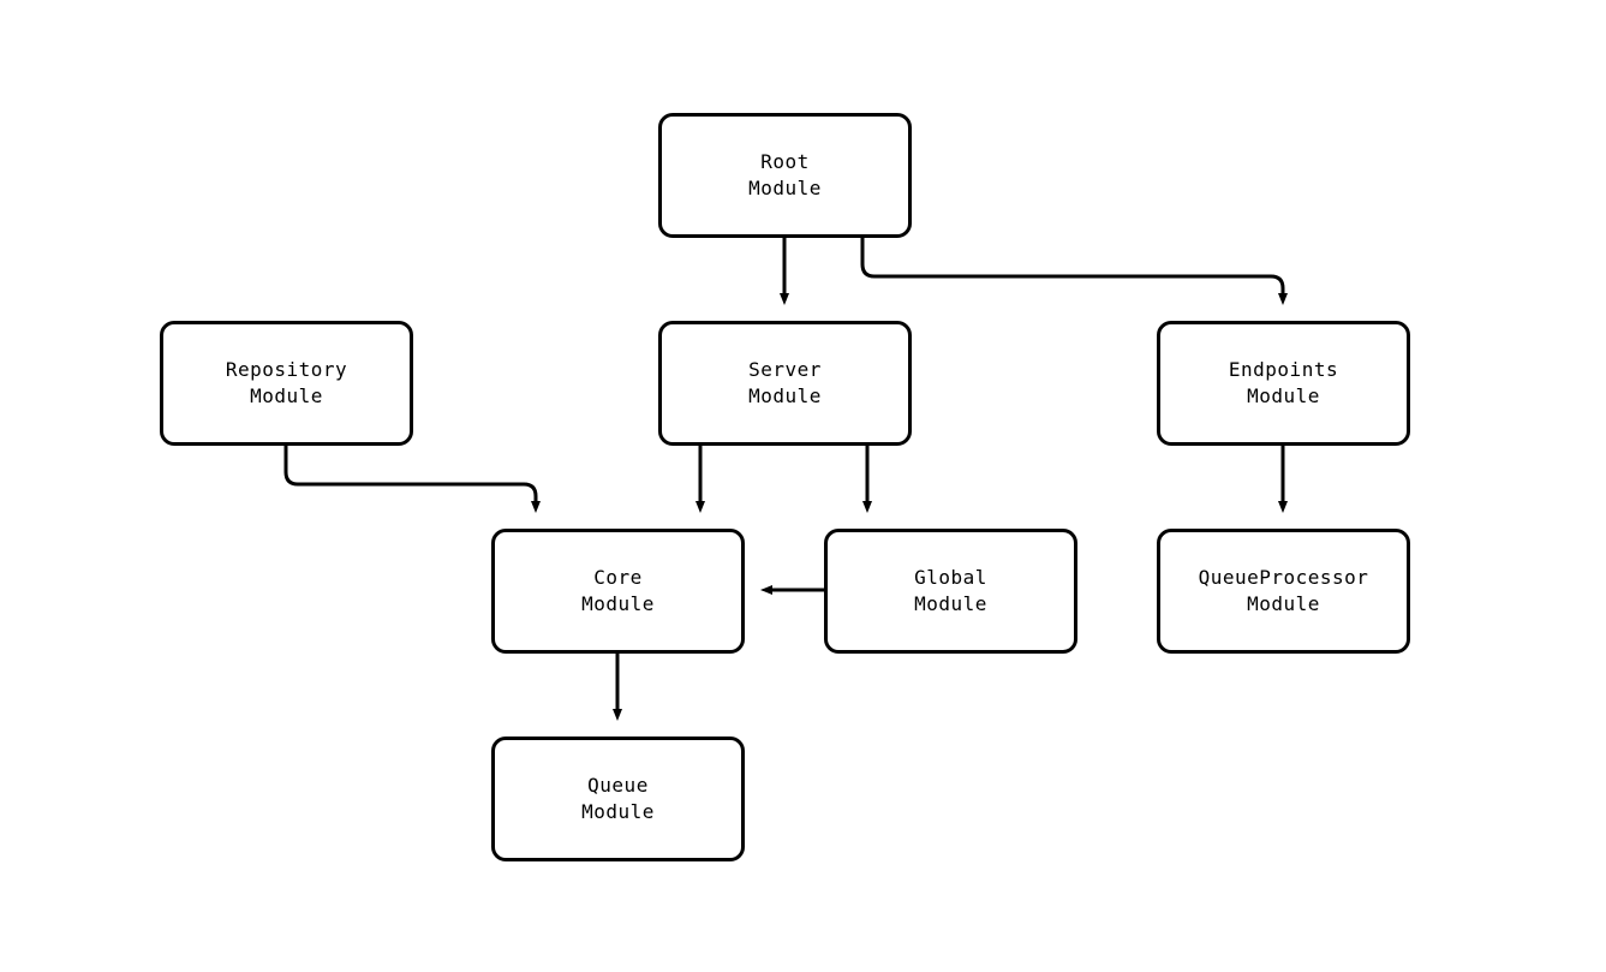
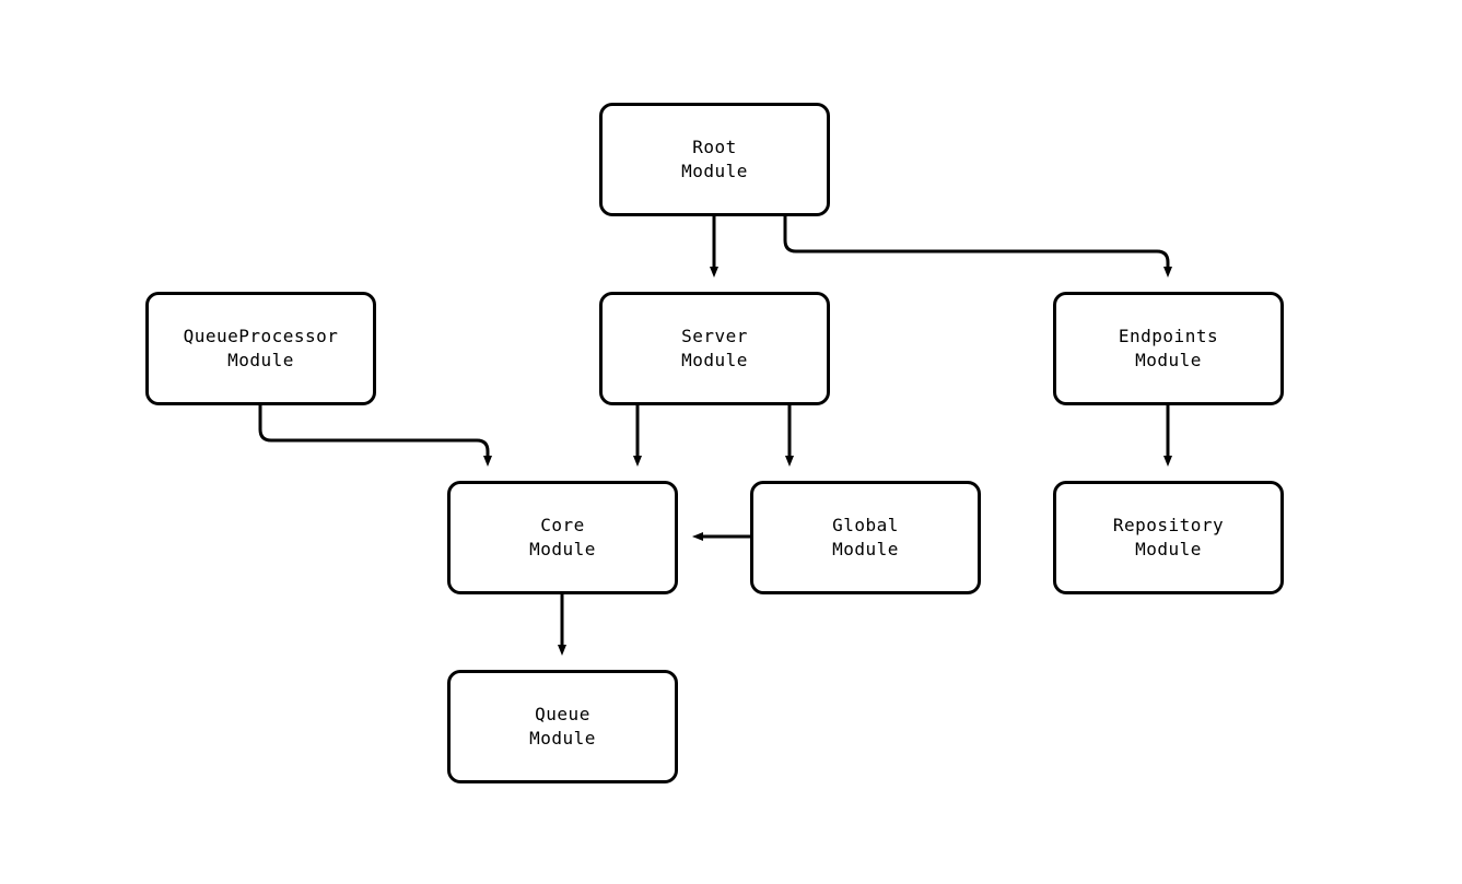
  Root
  Module
- Repository
+ QueueProcessor
  Module
  Server
  Module
  Endpoints
  Module
  Core
  Module
  Global
  Module
- QueueProcessor
+ Repository
  Module
  Queue
  Module
